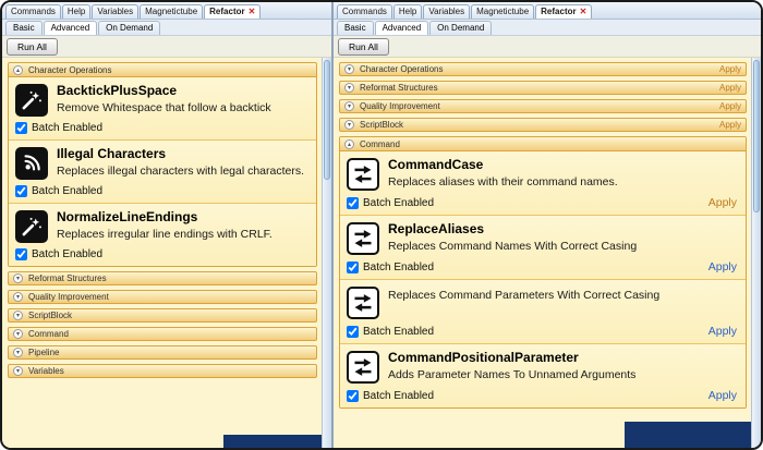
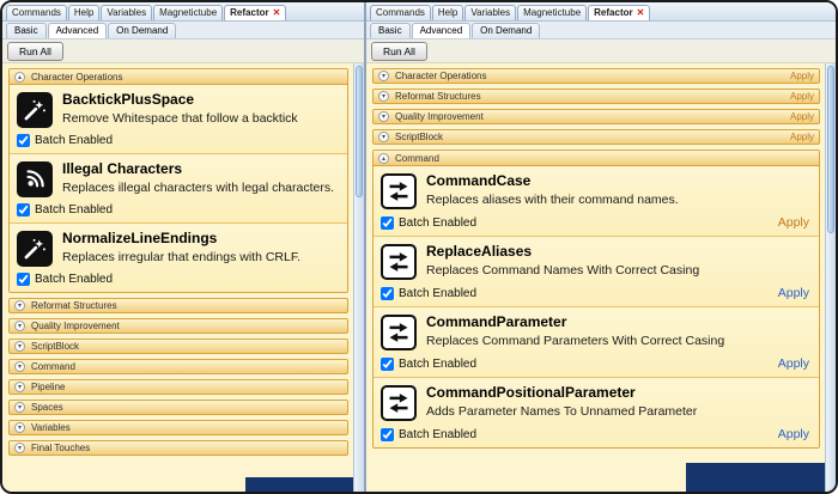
  Commands
  Help
  Variables
  Magnetictube
  Refactor
  ✕
  Basic
  Advanced
  On Demand
  Run All
  Character Operations
  BacktickPlusSpace
  Remove Whitespace that follow a backtick
  Batch Enabled
  Illegal Characters
  Replaces illegal characters with legal characters.
  Batch Enabled
  NormalizeLineEndings
- Replaces irregular line endings with CRLF.
+ Replaces irregular that endings with CRLF.
  Batch Enabled
  Reformat Structures
  Quality Improvement
  ScriptBlock
  Command
  Pipeline
+ Spaces
  Variables
+ Final Touches
  Commands
  Help
  Variables
  Magnetictube
  Refactor
  ✕
  Basic
  Advanced
  On Demand
  Run All
  Character Operations
  Apply
  Reformat Structures
  Apply
  Quality Improvement
  Apply
  ScriptBlock
  Apply
  Command
  CommandCase
  Replaces aliases with their command names.
  Batch Enabled
  Apply
  ReplaceAliases
  Replaces Command Names With Correct Casing
  Batch Enabled
  Apply
+ CommandParameter
  Replaces Command Parameters With Correct Casing
  Batch Enabled
  Apply
  CommandPositionalParameter
- Adds Parameter Names To Unnamed Arguments
+ Adds Parameter Names To Unnamed Parameter
  Batch Enabled
  Apply
